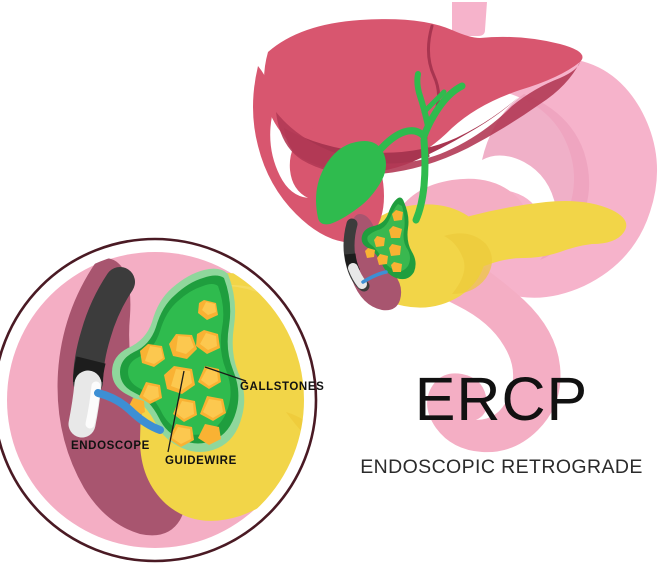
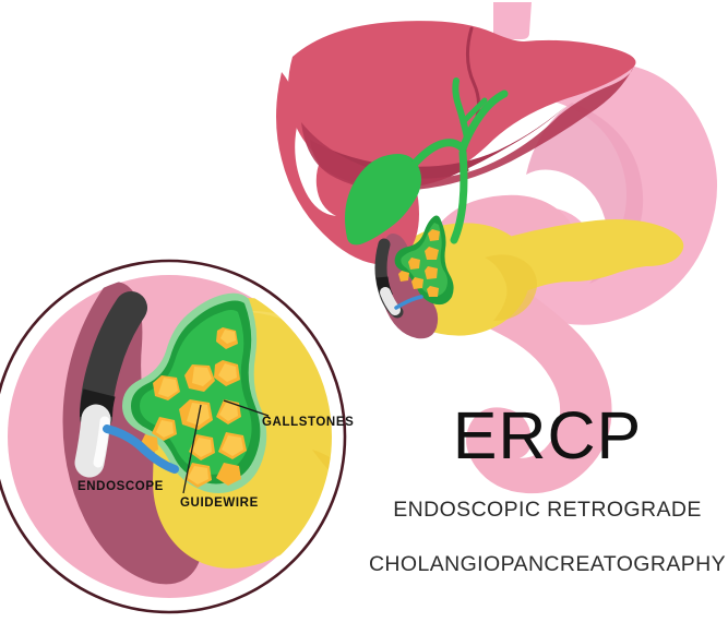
  GALLSTONES
  GUIDEWIRE
  ENDOSCOPE
  ERCP
  ENDOSCOPIC RETROGRADE
+ CHOLANGIOPANCREATOGRAPHY
